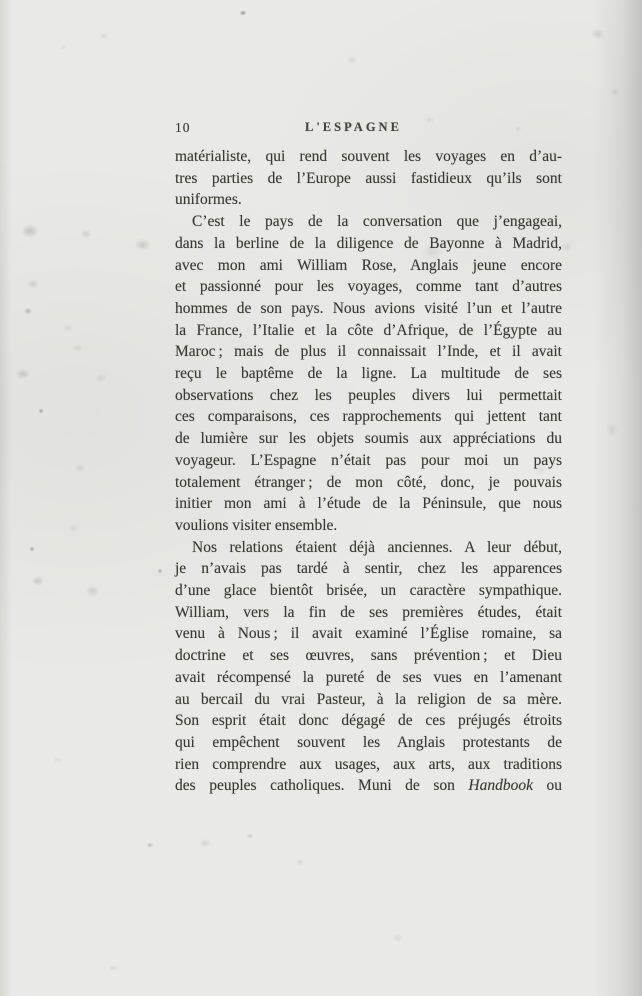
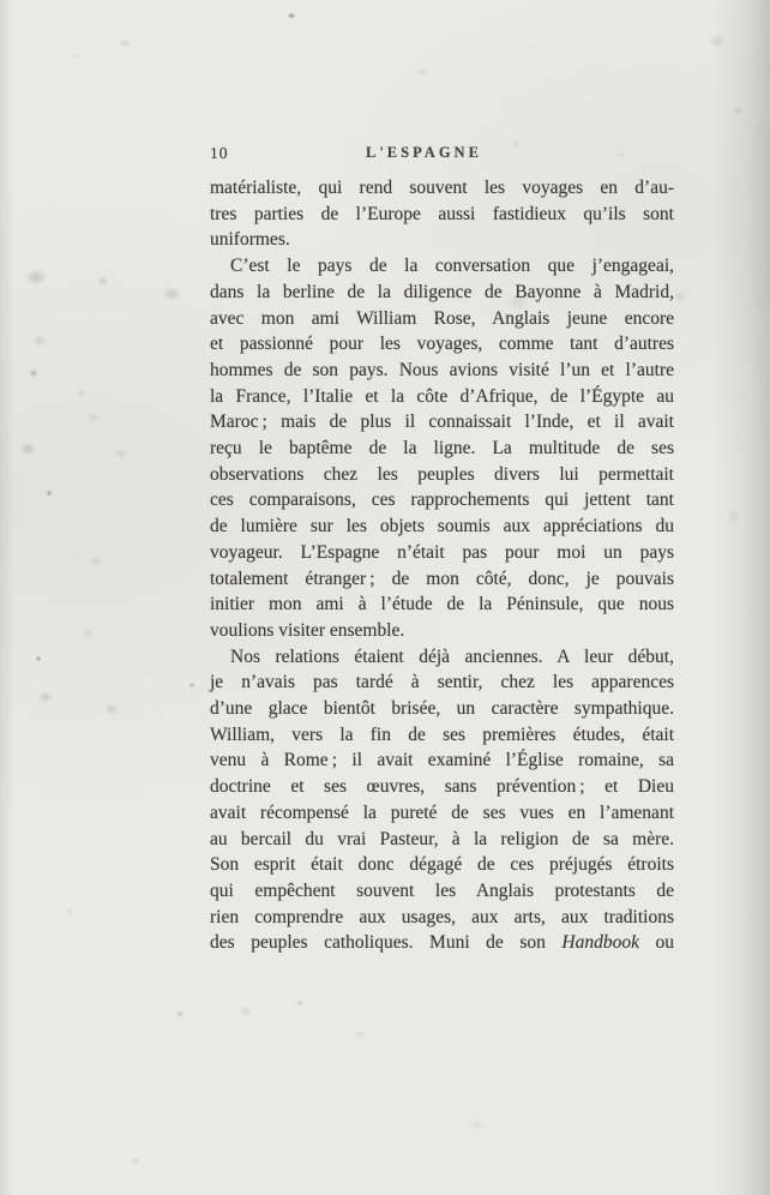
  10
  L'ESPAGNE
  matérialiste, qui rend souvent les voyages en d’au-
  tres parties de l’Europe aussi fastidieux qu’ils sont
  uniformes.
  C’est le pays de la conversation que j’engageai,
  dans la berline de la diligence de Bayonne à Madrid,
  avec mon ami William Rose, Anglais jeune encore
  et passionné pour les voyages, comme tant d’autres
  hommes de son pays. Nous avions visité l’un et l’autre
  la France, l’Italie et la côte d’Afrique, de l’Égypte au
  Maroc ; mais de plus il connaissait l’Inde, et il avait
  reçu le baptême de la ligne. La multitude de ses
  observations chez les peuples divers lui permettait
  ces comparaisons, ces rapprochements qui jettent tant
  de lumière sur les objets soumis aux appréciations du
  voyageur. L’Espagne n’était pas pour moi un pays
  totalement étranger ; de mon côté, donc, je pouvais
  initier mon ami à l’étude de la Péninsule, que nous
  voulions visiter ensemble.
  Nos relations étaient déjà anciennes. A leur début,
  je n’avais pas tardé à sentir, chez les apparences
  d’une glace bientôt brisée, un caractère sympathique.
  William, vers la fin de ses premières études, était
- venu à Nous ; il avait examiné l’Église romaine, sa
+ venu à Rome ; il avait examiné l’Église romaine, sa
  doctrine et ses œuvres, sans prévention ; et Dieu
  avait récompensé la pureté de ses vues en l’amenant
  au bercail du vrai Pasteur, à la religion de sa mère.
  Son esprit était donc dégagé de ces préjugés étroits
  qui empêchent souvent les Anglais protestants de
  rien comprendre aux usages, aux arts, aux traditions
  des peuples catholiques. Muni de son Handbook ou
